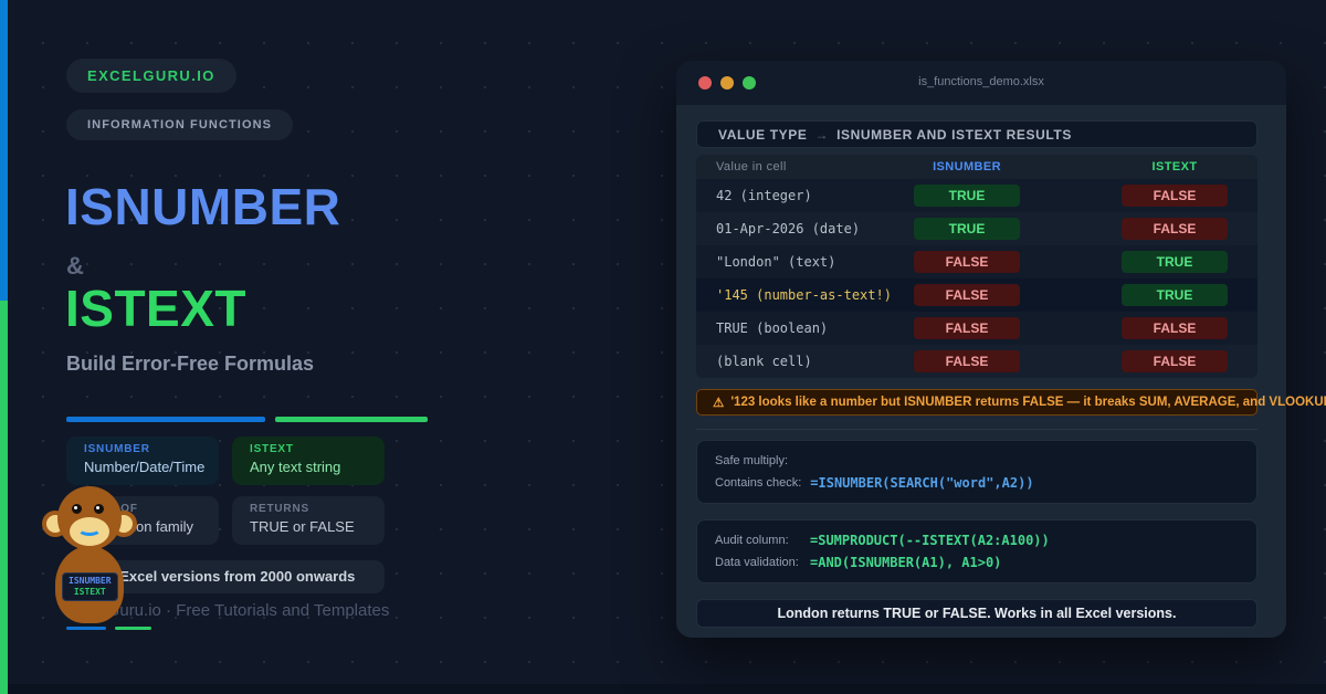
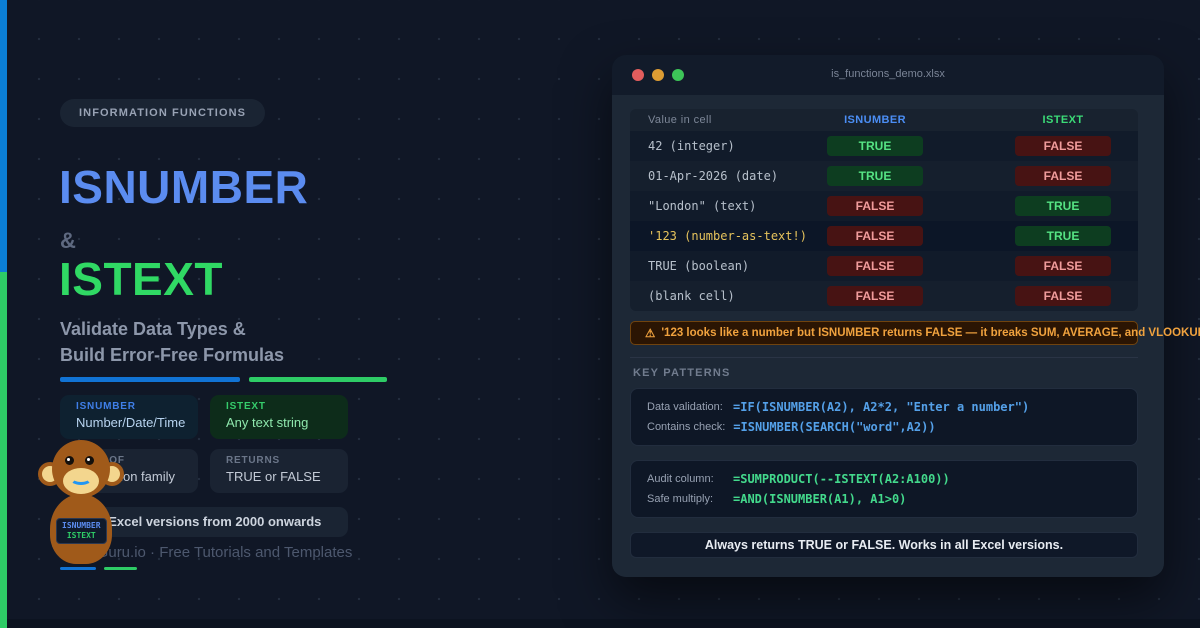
- EXCELGURU.IO
  INFORMATION FUNCTIONS
  ISNUMBER
  &
  ISTEXT
+ Validate Data Types &
  Build Error-Free Formulas
  ISNUMBER
  Number/Date/Time
  ISTEXT
  Any text string
  RETURNS
  TRUE or FALSE
  Excel versions from 2000 onwards
  uru.io · Free Tutorials and Templates
  ISNUMBER
  ISTEXT
  is_functions_demo.xlsx
- VALUE TYPE
- →
- ISNUMBER AND ISTEXT RESULTS
  Value in cell
  ISNUMBER
  ISTEXT
  42 (integer)
  TRUE
  FALSE
  01-Apr-2026 (date)
  TRUE
  FALSE
  "London" (text)
  FALSE
  TRUE
- '145 (number-as-text!)
+ '123 (number-as-text!)
  FALSE
  TRUE
  TRUE (boolean)
  FALSE
  FALSE
  (blank cell)
  FALSE
  FALSE
  ⚠
  '123 looks like a number but ISNUMBER returns FALSE — it breaks SUM, AVERAGE, and VLOOKU
+ KEY PATTERNS
- Safe multiply:
+ Data validation:
+ =IF(ISNUMBER(A2), A2*2, "Enter a number")
  Contains check:
  =ISNUMBER(SEARCH("word",A2))
  Audit column:
  =SUMPRODUCT(--ISTEXT(A2:A100))
- Data validation:
+ Safe multiply:
  =AND(ISNUMBER(A1), A1>0)
- London returns TRUE or FALSE. Works in all Excel versions.
+ Always returns TRUE or FALSE. Works in all Excel versions.
